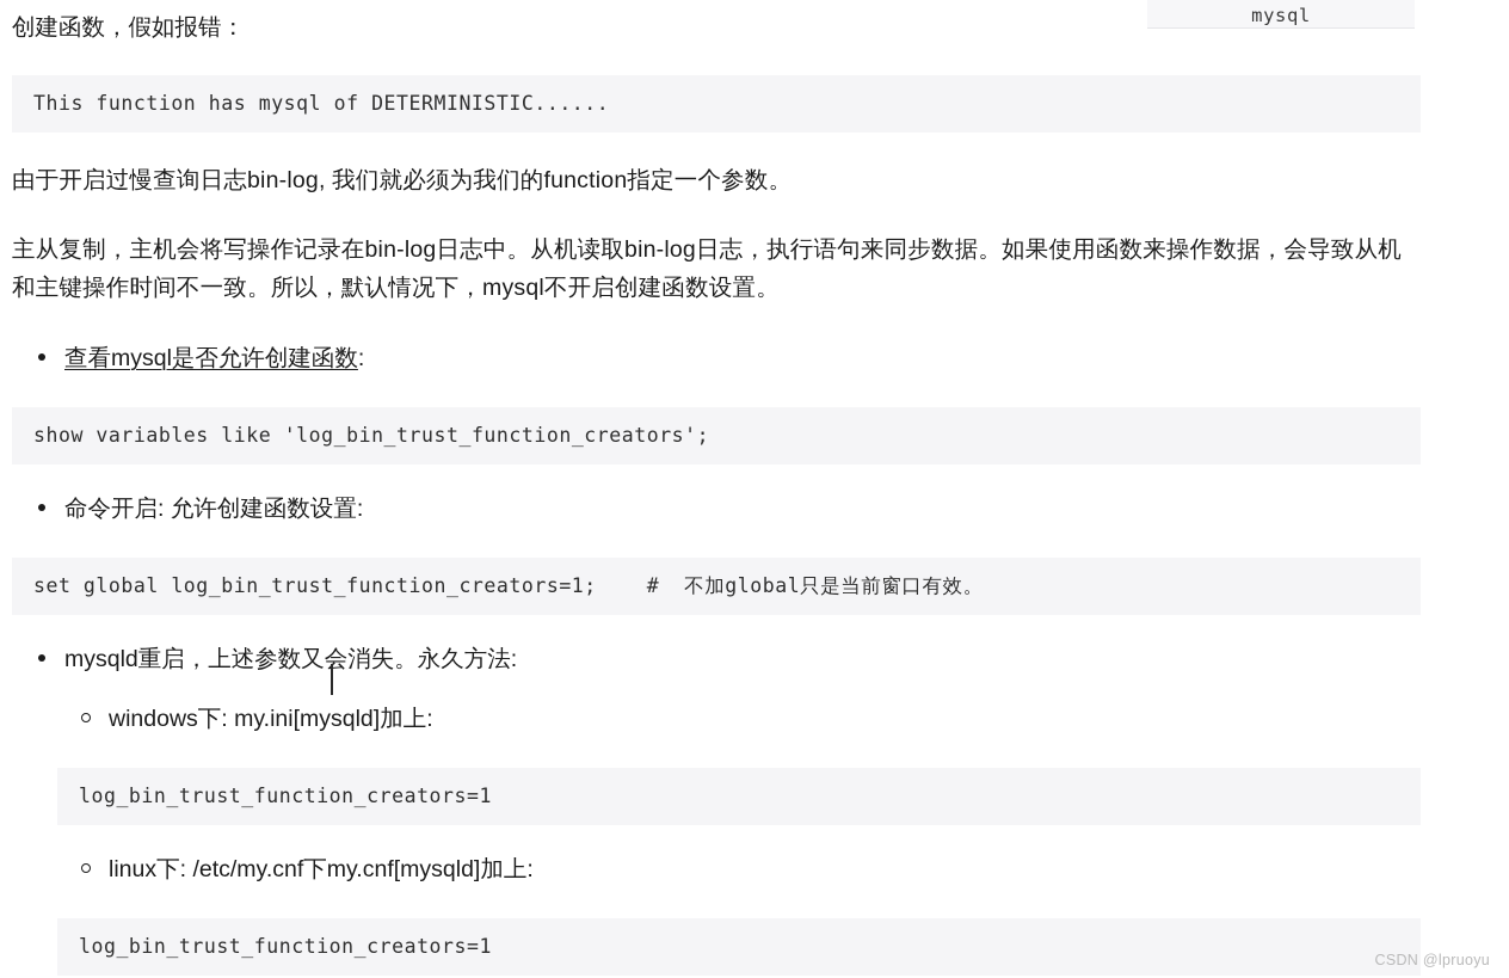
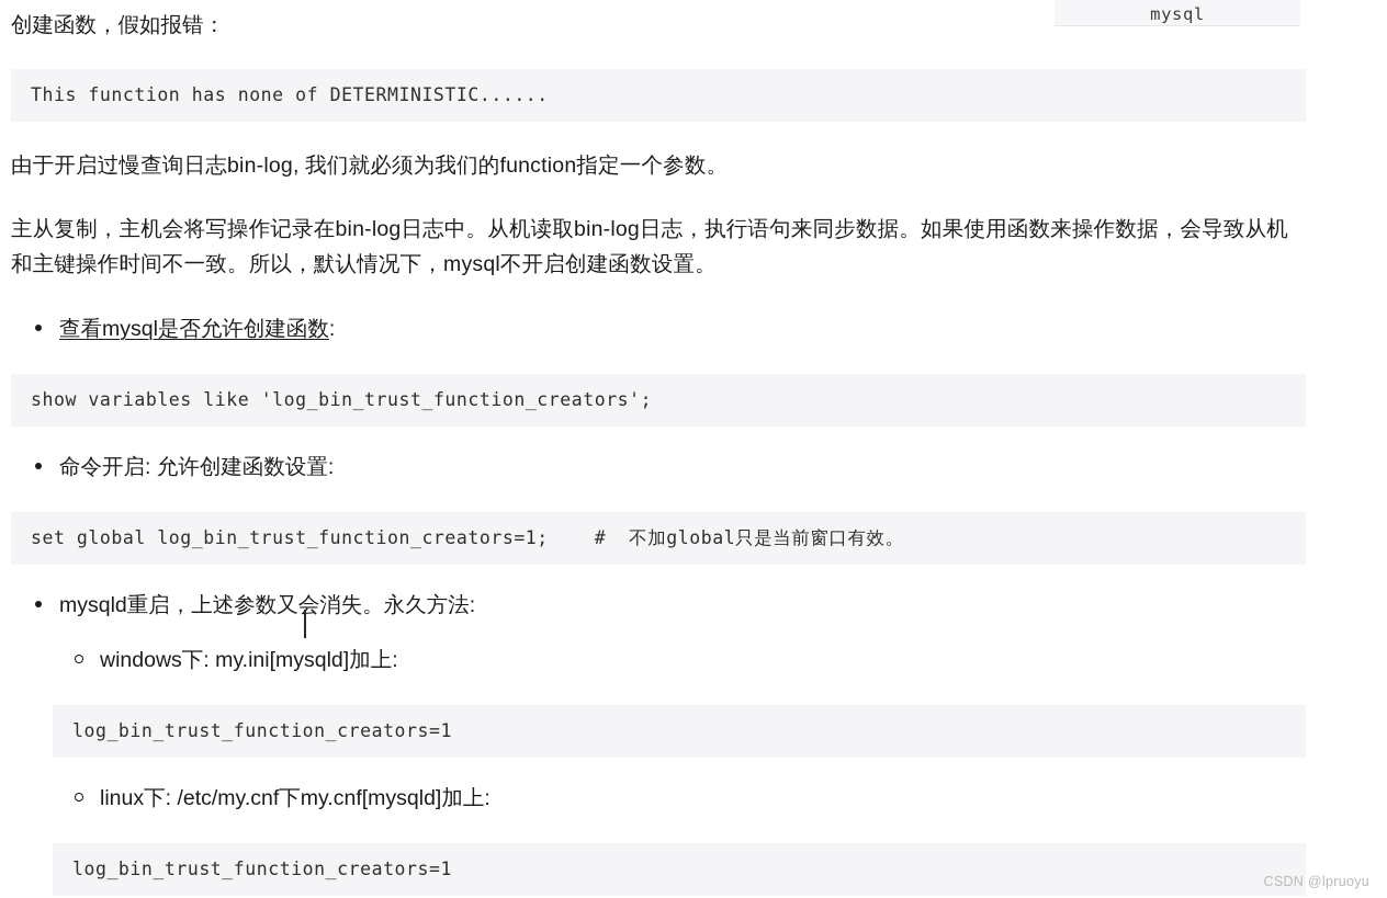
  mysql
  创建函数，假如报错：
- This function has mysql of DETERMINISTIC......
+ This function has none of DETERMINISTIC......
  由于开启过慢查询日志bin-log, 我们就必须为我们的function指定一个参数。
  主从复制，主机会将写操作记录在bin-log日志中。从机读取bin-log日志，执行语句来同步数据。如果使用函数来操作数据，会导致从机和主键操作时间不一致。所以，默认情况下，mysql不开启创建函数设置。
  查看mysql是否允许创建函数:
  show variables like
  'log_bin_trust_function_creators'
  ;
  命令开启: 允许创建函数设置:
  set global log_bin_trust_function_creators=1;
  # 不加global只是当前窗口有效。
  mysqld重启，上述参数又会消失。永久方法:
  windows下: my.ini[mysqld]加上:
  log_bin_trust_function_creators=
  1
  linux下: /etc/my.cnf下my.cnf[mysqld]加上:
  log_bin_trust_function_creators=
  1
  CSDN @lpruoyu
